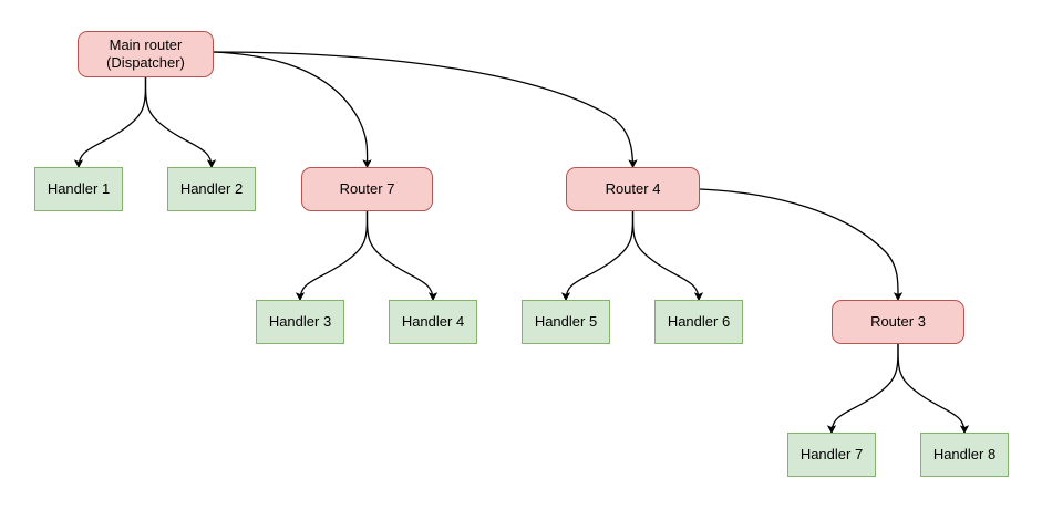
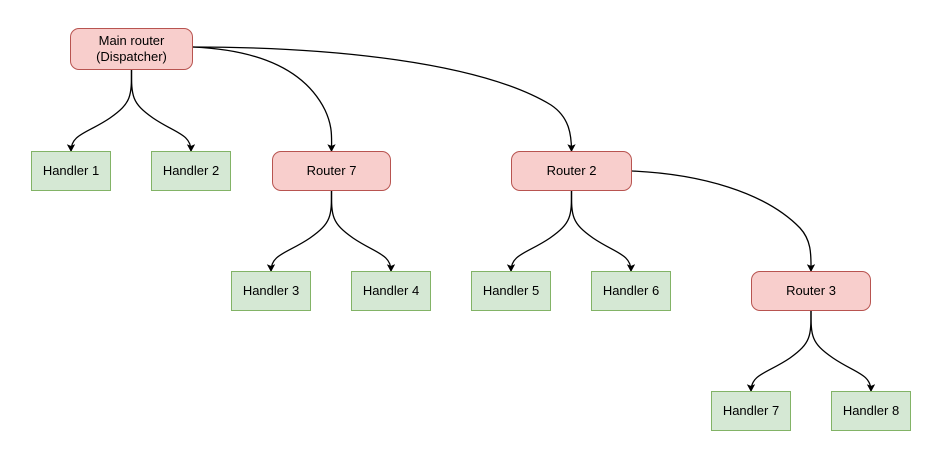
  Main router
  (Dispatcher)
  Handler 1
  Handler 2
  Router 7
- Router 4
+ Router 2
  Handler 3
  Handler 4
  Handler 5
  Handler 6
  Router 3
  Handler 7
  Handler 8
